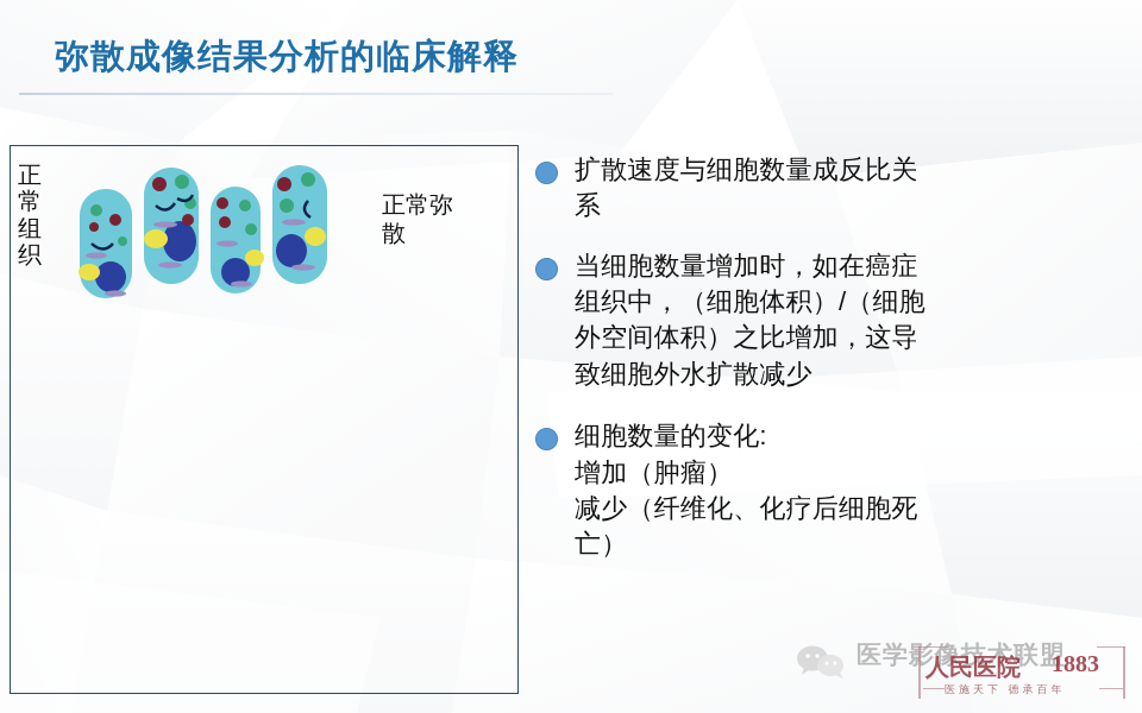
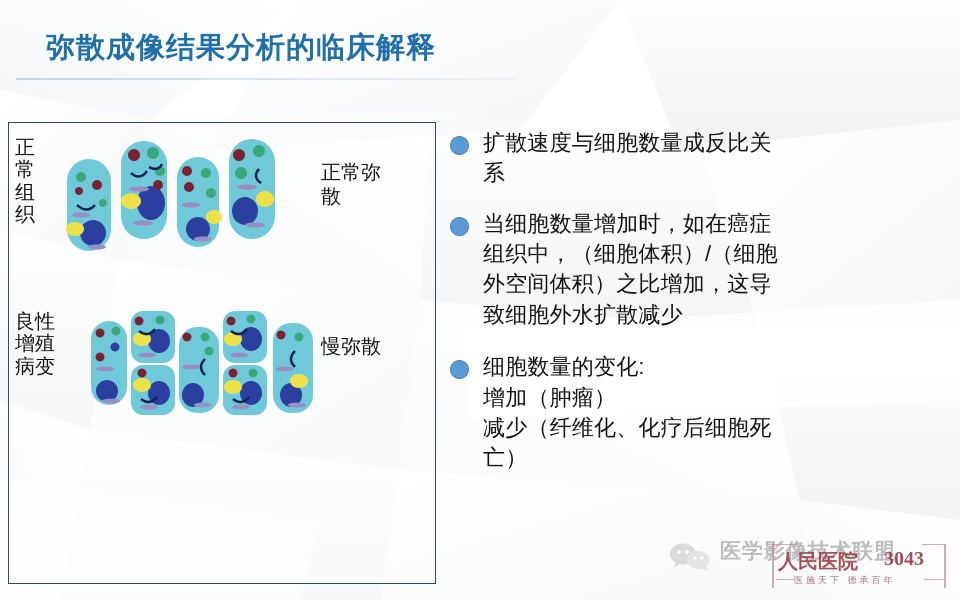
  弥散成像结果分析的临床解释
  正
  常
  组
  织
  正常弥
  散
+ 良性
+ 增殖
+ 病变
+ 慢弥散
  扩散速度与细胞数量成反比关
  系
  当细胞数量增加时，如在癌症
  组织中，（细胞体积）/（细胞
  外空间体积）之比增加，这导
  致细胞外水扩散减少
  细胞数量的变化:
  增加（肿瘤）
  减少（纤维化、化疗后细胞死
  亡）
  医学影像技术联盟
  人民医院
- 1883
+ 3043
  医施天下 德承百年
